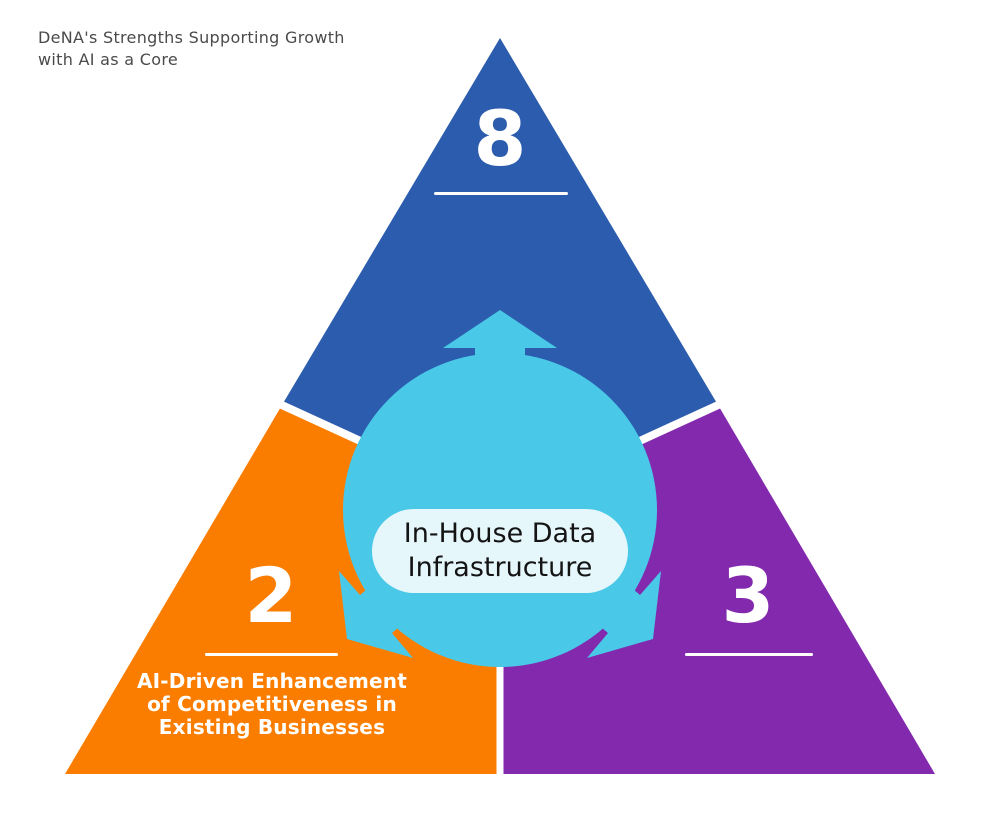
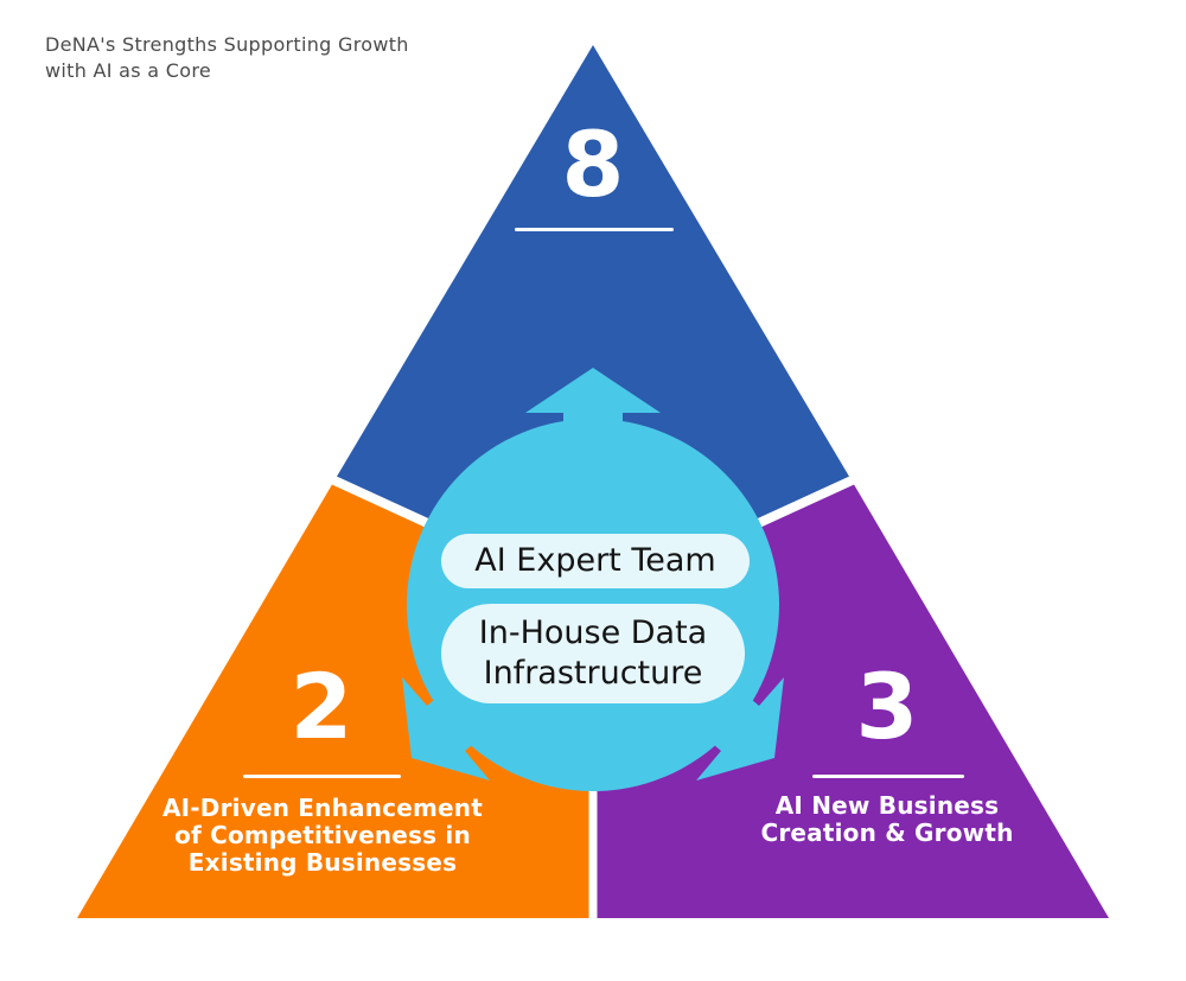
  DeNA's Strengths Supporting Growth
  with AI as a Core
  8
  2
  AI-Driven Enhancement
  of Competitiveness in
  Existing Businesses
  3
+ AI New Business
+ Creation & Growth
+ AI Expert Team
  In-House Data
  Infrastructure
